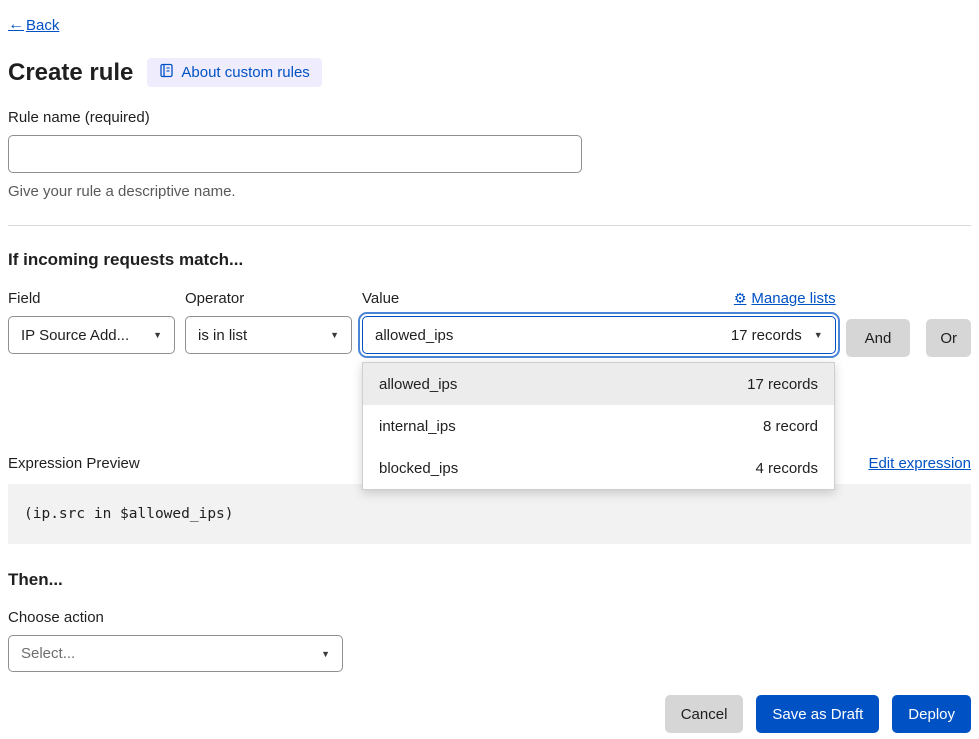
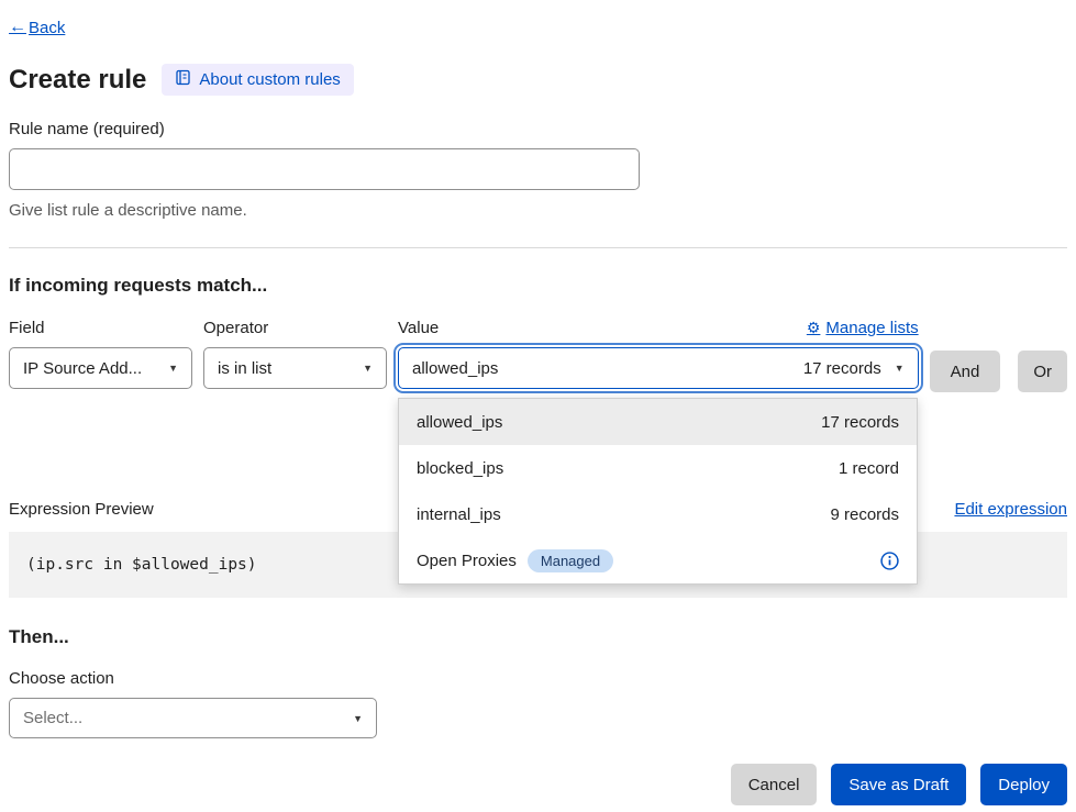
  ←
  Back
  Create rule
  About custom rules
  Rule name (required)
- Give your rule a descriptive name.
+ Give list rule a descriptive name.
  If incoming requests match...
  Field
  IP Source Add...
  ▼
  Operator
  is in list
  ▼
  Value
  ⚙
  Manage lists
  allowed_ips
  17 records
  ▼
  allowed_ips
  17 records
- internal_ips
+ blocked_ips
- 8 record
+ 1 record
- blocked_ips
+ internal_ips
- 4 records
+ 9 records
+ Open Proxies
+ Managed
  And
  Or
  Expression Preview
  Edit expression
  (ip.src in $allowed_ips)
  Then...
  Choose action
  Select...
  ▼
  Cancel
  Save as Draft
  Deploy
